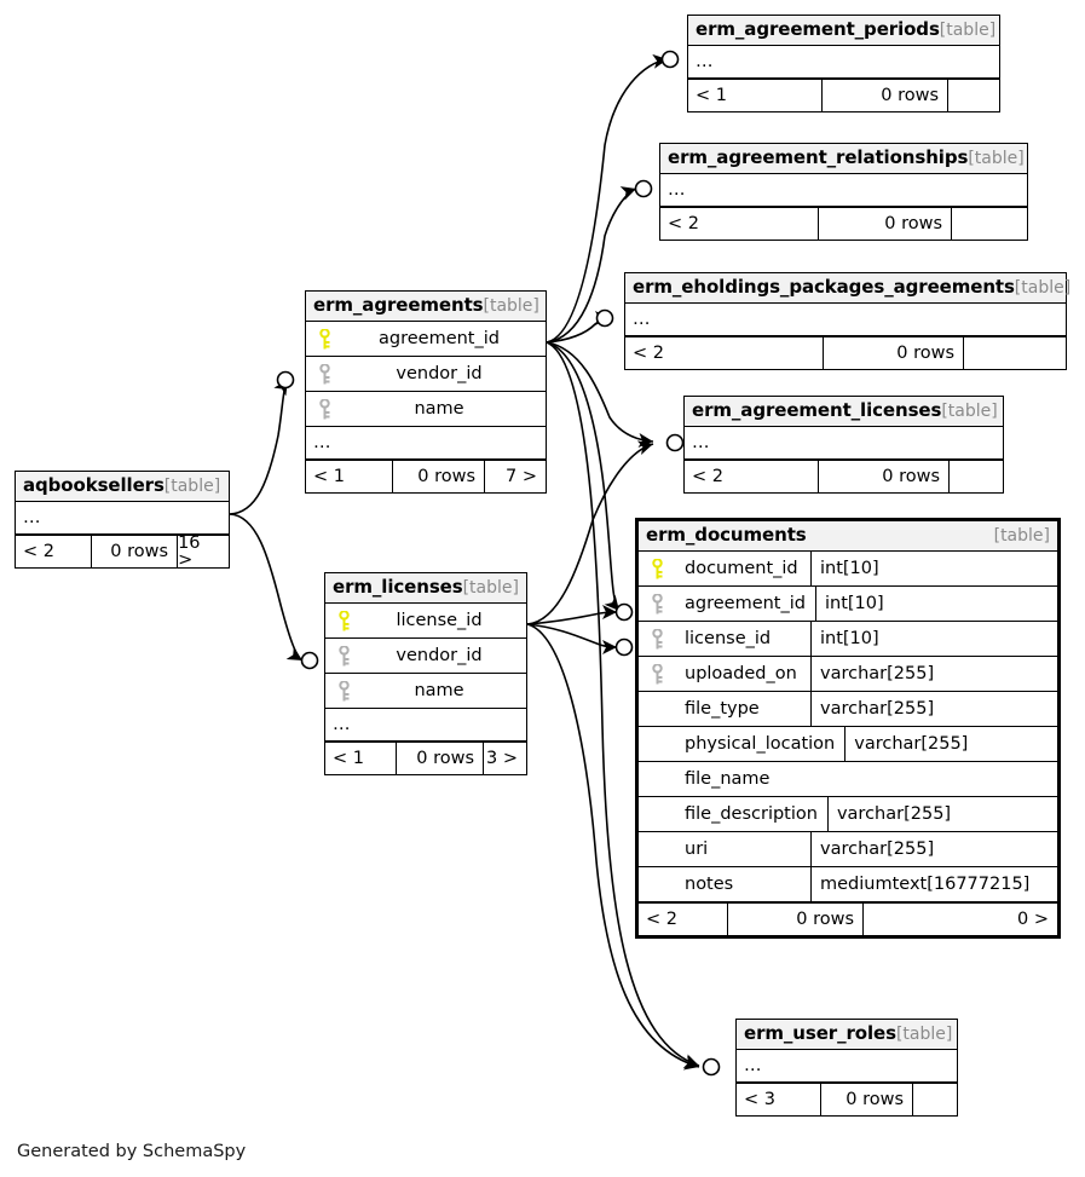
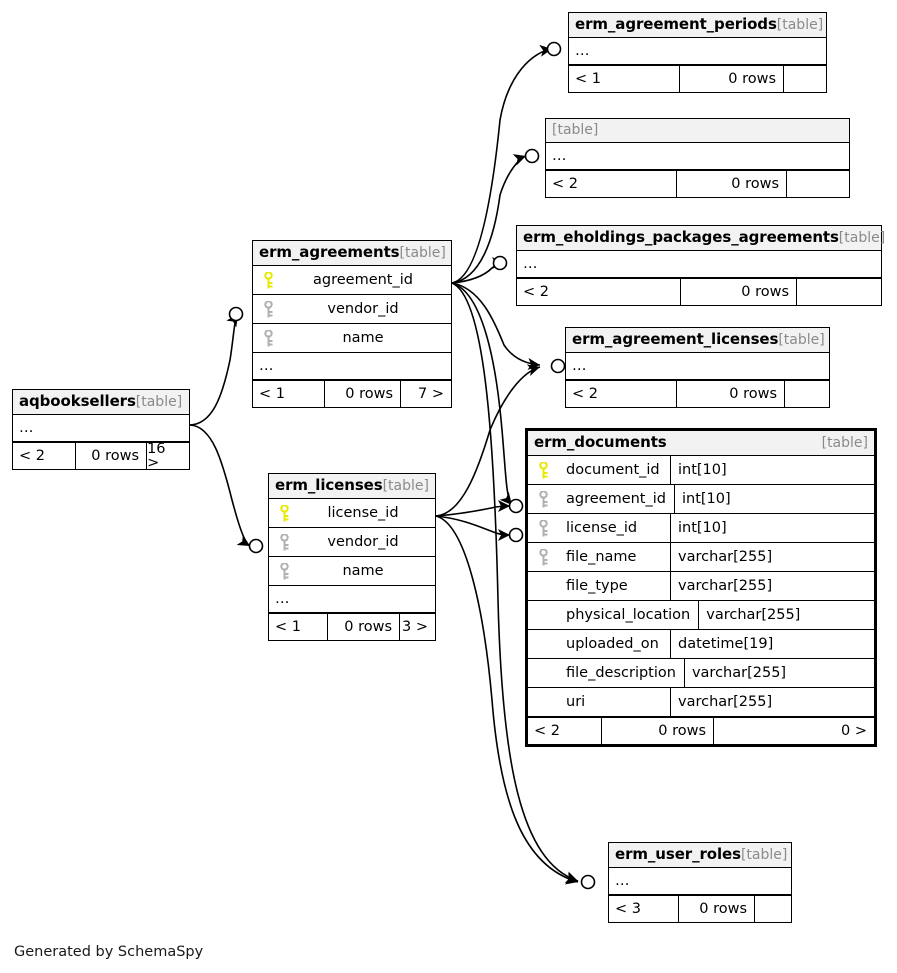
  erm_agreement_periods
  [table]
  …
  < 1
  0 rows
- erm_agreement_relationships
  [table]
  …
  < 2
  0 rows
  erm_eholdings_packages_agreements
  [table]
  …
  < 2
  0 rows
  erm_agreement_licenses
  [table]
  …
  < 2
  0 rows
  erm_agreements
  [table]
  agreement_id
  vendor_id
  name
  …
  < 1
  0 rows
  7 >
  erm_licenses
  [table]
  license_id
  vendor_id
  name
  …
  < 1
  0 rows
  3 >
  aqbooksellers
  [table]
  …
  < 2
  0 rows
  16 >
  erm_user_roles
  [table]
  …
  < 3
  0 rows
  erm_documents
  [table]
  document_id
  int[10]
  agreement_id
  int[10]
  license_id
  int[10]
- uploaded_on
+ file_name
  varchar[255]
  file_type
  varchar[255]
  physical_location
  varchar[255]
- file_name
+ uploaded_on
+ datetime[19]
  file_description
  varchar[255]
  uri
  varchar[255]
- notes
- mediumtext[16777215]
  < 2
  0 rows
  0 >
  Generated by SchemaSpy
